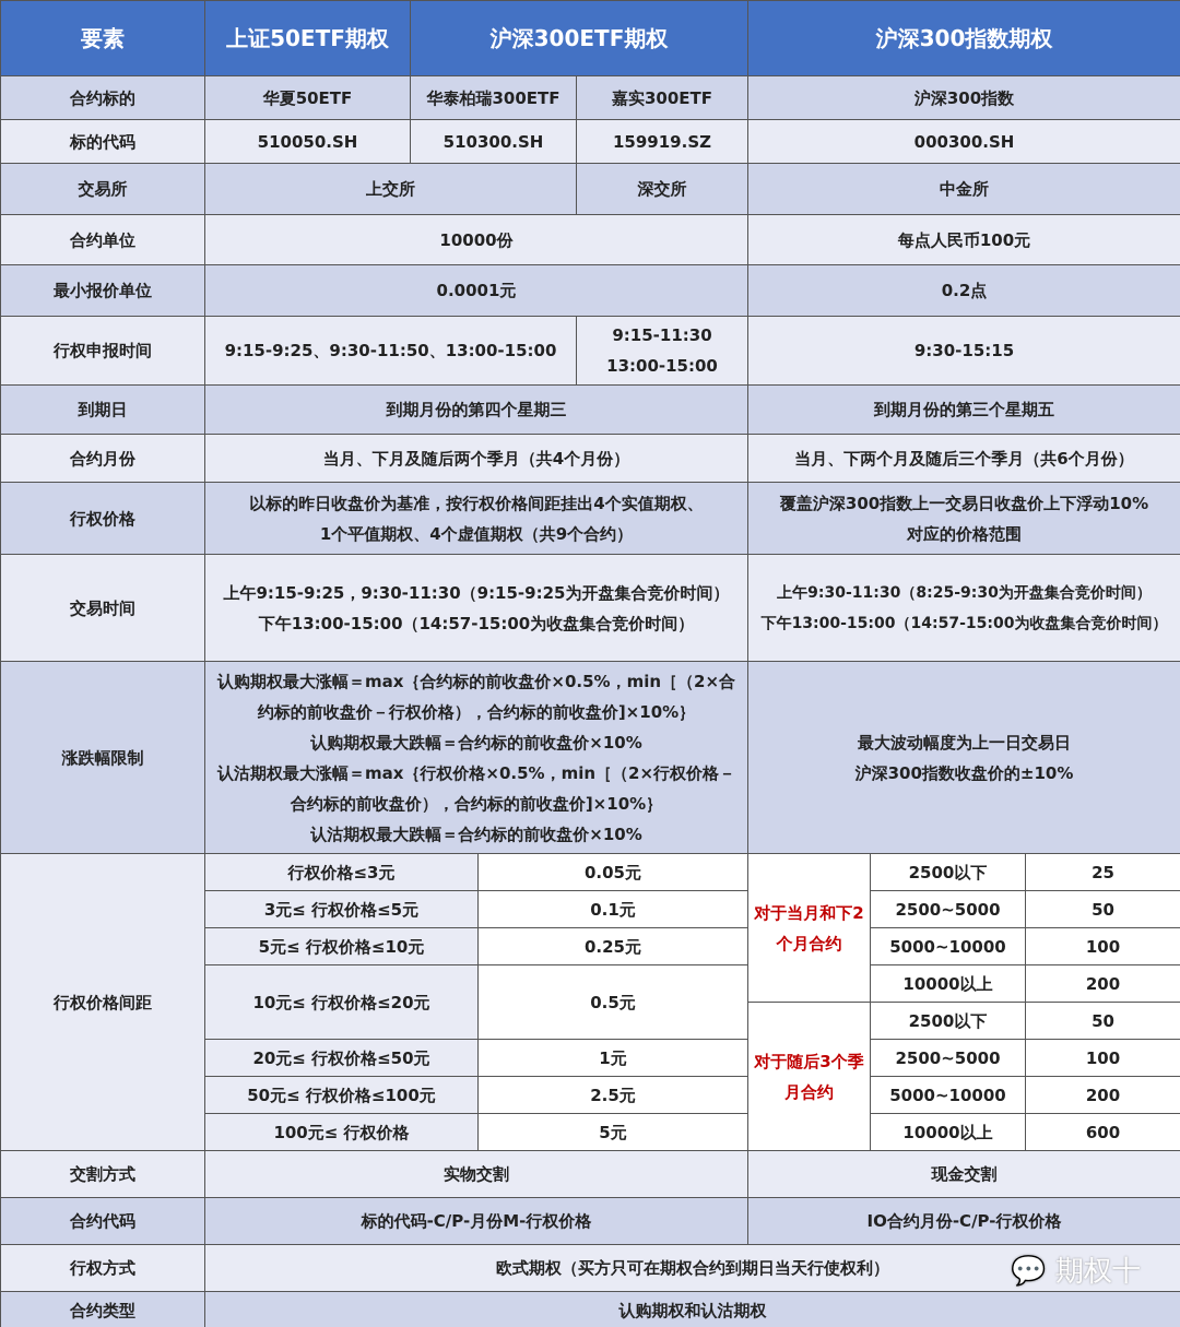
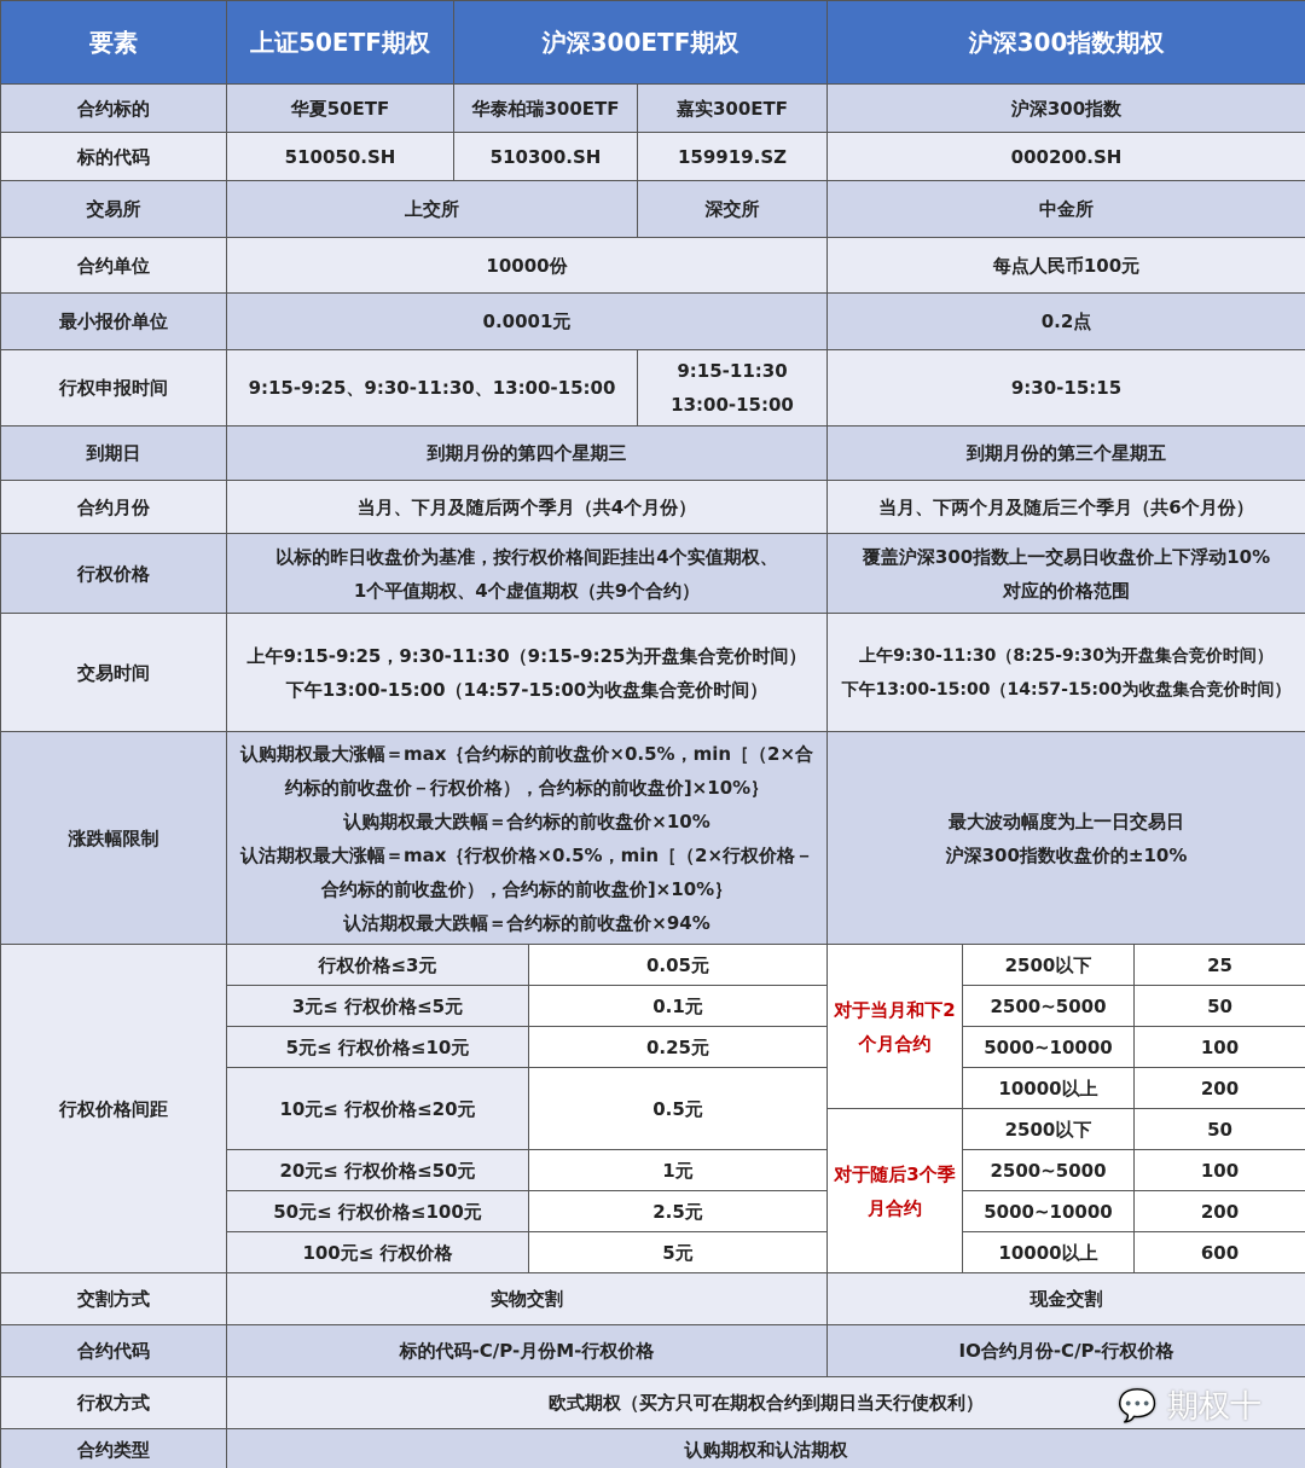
  要素	上证50ETF期权	沪深300ETF期权	沪深300指数期权
  合约标的	华夏50ETF	华泰柏瑞300ETF	嘉实300ETF	沪深300指数
- 标的代码	510050.SH	510300.SH	159919.SZ	000300.SH
+ 标的代码	510050.SH	510300.SH	159919.SZ	000200.SH
  交易所	上交所	深交所	中金所
  合约单位	10000份	每点人民币100元
  最小报价单位	0.0001元	0.2点
- 行权申报时间	9:15-9:25、9:30-11:50、13:00-15:00	9:15-11:3013:00-15:00	9:30-15:15
+ 行权申报时间	9:15-9:25、9:30-11:30、13:00-15:00	9:15-11:3013:00-15:00	9:30-15:15
  到期日	到期月份的第四个星期三	到期月份的第三个星期五
  合约月份	当月、下月及随后两个季月（共4个月份）	当月、下两个月及随后三个季月（共6个月份）
  行权价格	以标的昨日收盘价为基准，按行权价格间距挂出4个实值期权、1个平值期权、4个虚值期权（共9个合约）	覆盖沪深300指数上一交易日收盘价上下浮动10%对应的价格范围
  交易时间	上午9:15-9:25，9:30-11:30（9:15-9:25为开盘集合竞价时间）下午13:00-15:00（14:57-15:00为收盘集合竞价时间）	上午9:30-11:30（8:25-9:30为开盘集合竞价时间）下午13:00-15:00（14:57-15:00为收盘集合竞价时间）
- 涨跌幅限制	认购期权最大涨幅＝max｛合约标的前收盘价×0.5%，min［（2×合约标的前收盘价－行权价格），合约标的前收盘价]×10%｝认购期权最大跌幅＝合约标的前收盘价×10%认沽期权最大涨幅＝max｛行权价格×0.5%，min［（2×行权价格－合约标的前收盘价），合约标的前收盘价]×10%｝认沽期权最大跌幅＝合约标的前收盘价×10%	最大波动幅度为上一日交易日沪深300指数收盘价的±10%
+ 涨跌幅限制	认购期权最大涨幅＝max｛合约标的前收盘价×0.5%，min［（2×合约标的前收盘价－行权价格），合约标的前收盘价]×10%｝认购期权最大跌幅＝合约标的前收盘价×10%认沽期权最大涨幅＝max｛行权价格×0.5%，min［（2×行权价格－合约标的前收盘价），合约标的前收盘价]×10%｝认沽期权最大跌幅＝合约标的前收盘价×94%	最大波动幅度为上一日交易日沪深300指数收盘价的±10%
  行权价格间距	行权价格≤3元	0.05元	对于当月和下2个月合约	2500以下	25
  3元≤ 行权价格≤5元	0.1元	2500~5000	50
  5元≤ 行权价格≤10元	0.25元	5000~10000	100
  10元≤ 行权价格≤20元	0.5元	10000以上	200
  对于随后3个季月合约	2500以下	50
  20元≤ 行权价格≤50元	1元	2500~5000	100
  50元≤ 行权价格≤100元	2.5元	5000~10000	200
  100元≤ 行权价格	5元	10000以上	600
  交割方式	实物交割	现金交割
  合约代码	标的代码-C/P-月份M-行权价格	IO合约月份-C/P-行权价格
  行权方式	欧式期权（买方只可在期权合约到期日当天行使权利）
  合约类型	认购期权和认沽期权
  💬 期权十
